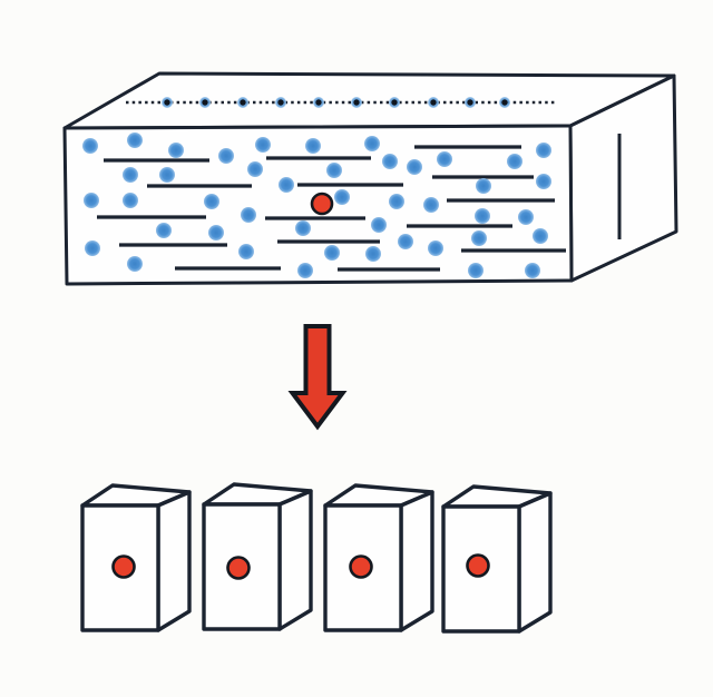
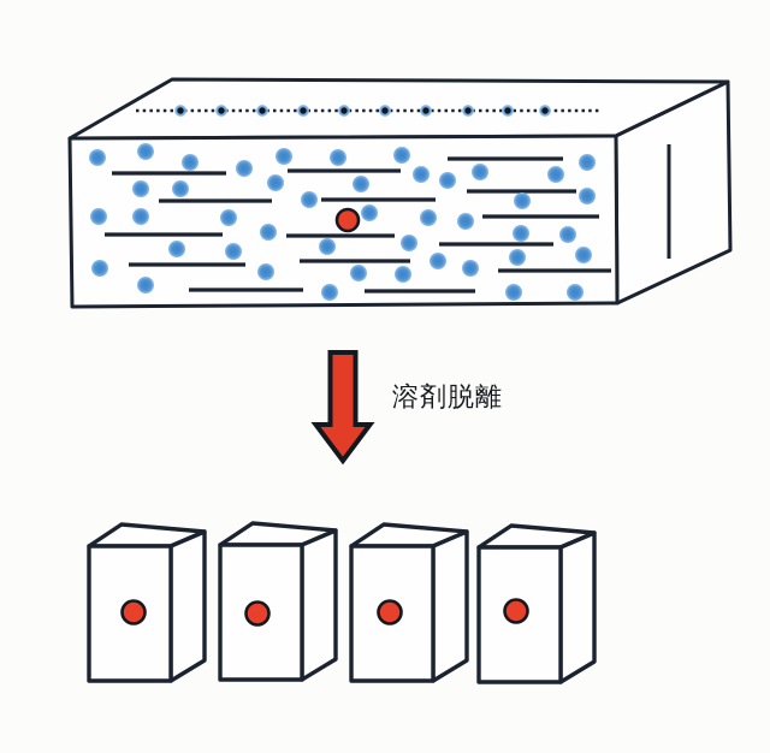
+ 溶剤脱離
